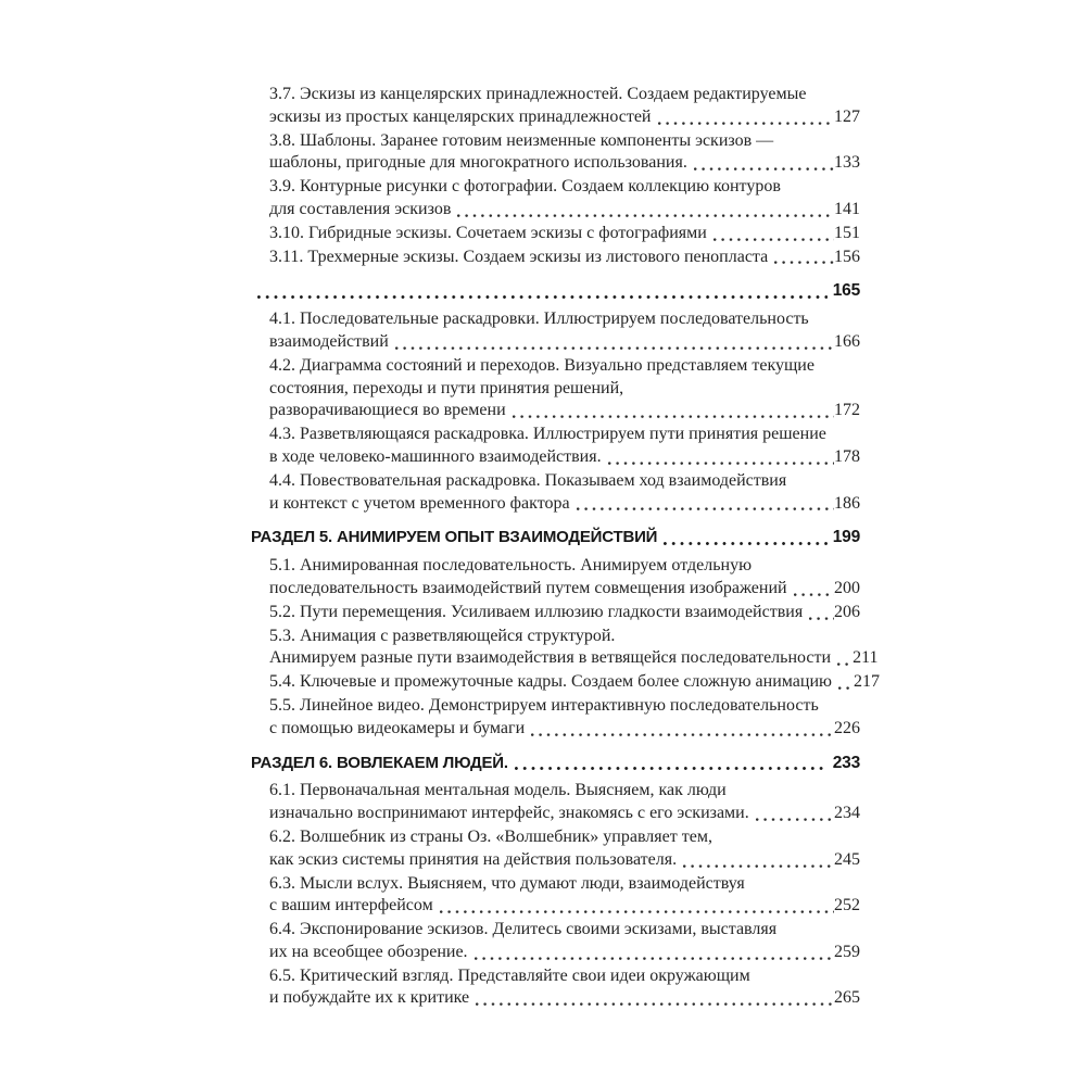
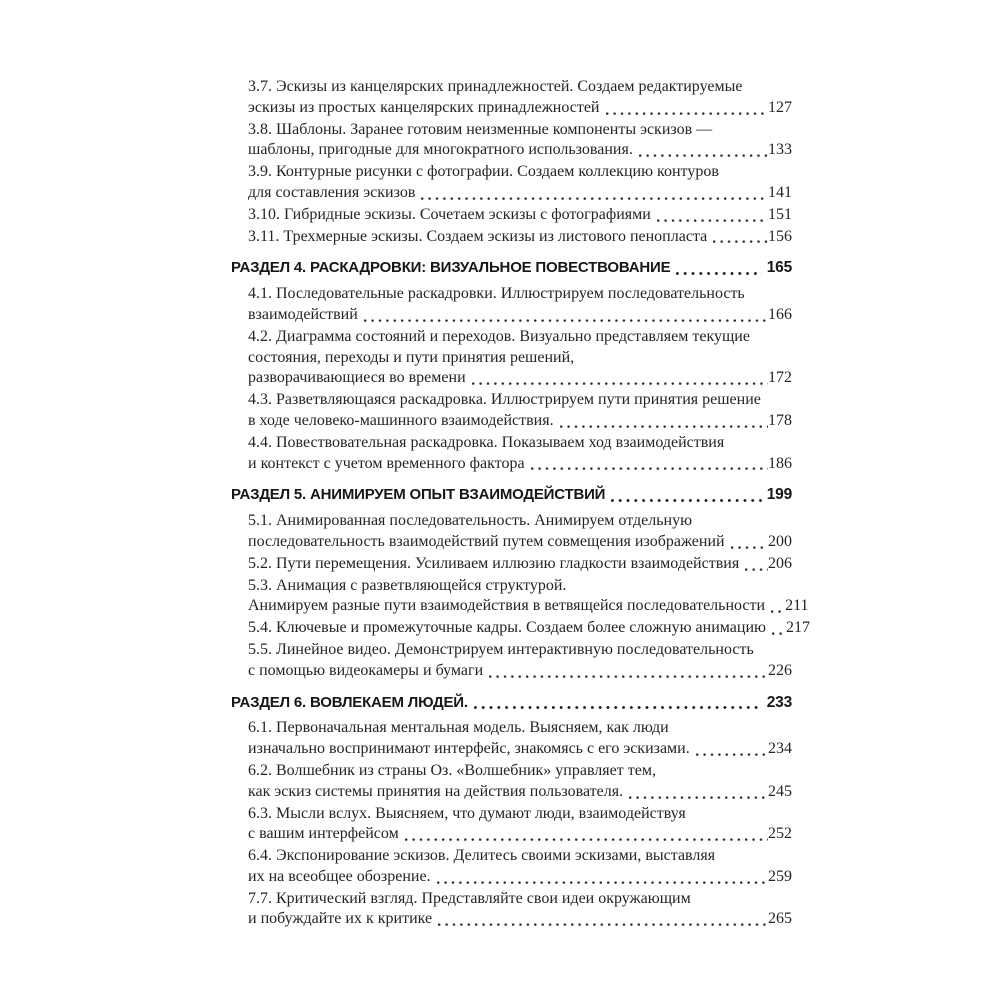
  3.7. Эскизы из канцелярских принадлежностей. Создаем редактируемые
  эскизы из простых канцелярских принадлежностей
  127
  3.8. Шаблоны. Заранее готовим неизменные компоненты эскизов —
  шаблоны, пригодные для многократного использования.
  133
  3.9. Контурные рисунки с фотографии. Создаем коллекцию контуров
  для составления эскизов
  141
  3.10. Гибридные эскизы. Сочетаем эскизы с фотографиями
  151
  3.11. Трехмерные эскизы. Создаем эскизы из листового пенопласта
  156
+ РАЗДЕЛ 4. РАСКАДРОВКИ: ВИЗУАЛЬНОЕ ПОВЕСТВОВАНИЕ
  165
  4.1. Последовательные раскадровки. Иллюстрируем последовательность
  взаимодействий
  166
  4.2. Диаграмма состояний и переходов. Визуально представляем текущие
  состояния, переходы и пути принятия решений,
  разворачивающиеся во времени
  172
  4.3. Разветвляющаяся раскадровка. Иллюстрируем пути принятия решение
  в ходе человеко-машинного взаимодействия.
  178
  4.4. Повествовательная раскадровка. Показываем ход взаимодействия
  и контекст с учетом временного фактора
  186
  РАЗДЕЛ 5. АНИМИРУЕМ ОПЫТ ВЗАИМОДЕЙСТВИЙ
  199
  5.1. Анимированная последовательность. Анимируем отдельную
  последовательность взаимодействий путем совмещения изображений
  200
  5.2. Пути перемещения. Усиливаем иллюзию гладкости взаимодействия
  206
  5.3. Анимация с разветвляющейся структурой.
  Анимируем разные пути взаимодействия в ветвящейся последовательности
  211
  5.4. Ключевые и промежуточные кадры. Создаем более сложную анимацию
  217
  5.5. Линейное видео. Демонстрируем интерактивную последовательность
  с помощью видеокамеры и бумаги
  226
  РАЗДЕЛ 6. ВОВЛЕКАЕМ ЛЮДЕЙ.
  233
  6.1. Первоначальная ментальная модель. Выясняем, как люди
  изначально воспринимают интерфейс, знакомясь с его эскизами.
  234
  6.2. Волшебник из страны Оз. «Волшебник» управляет тем,
  как эскиз системы принятия на действия пользователя.
  245
  6.3. Мысли вслух. Выясняем, что думают люди, взаимодействуя
  с вашим интерфейсом
  252
  6.4. Экспонирование эскизов. Делитесь своими эскизами, выставляя
  их на всеобщее обозрение.
  259
- 6.5. Критический взгляд. Представляйте свои идеи окружающим
+ 7.7. Критический взгляд. Представляйте свои идеи окружающим
  и побуждайте их к критике
  265
